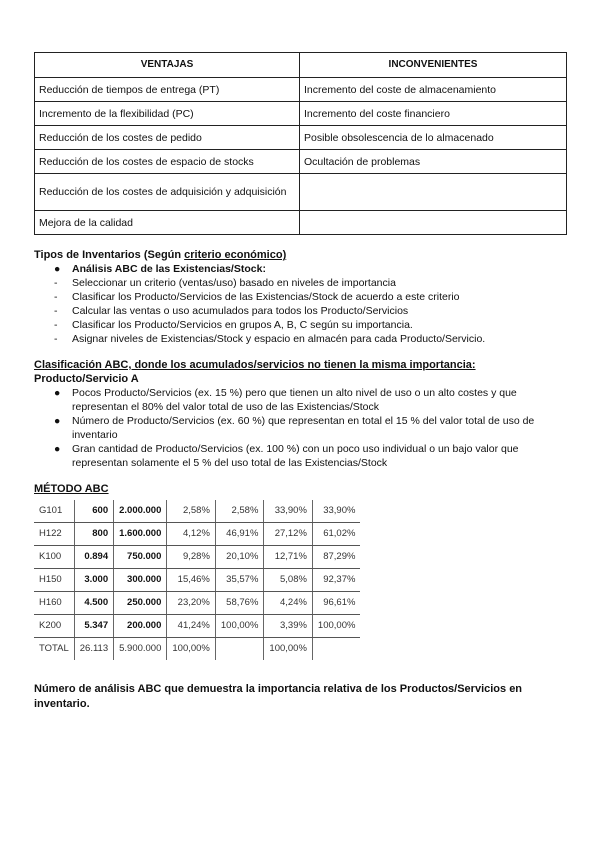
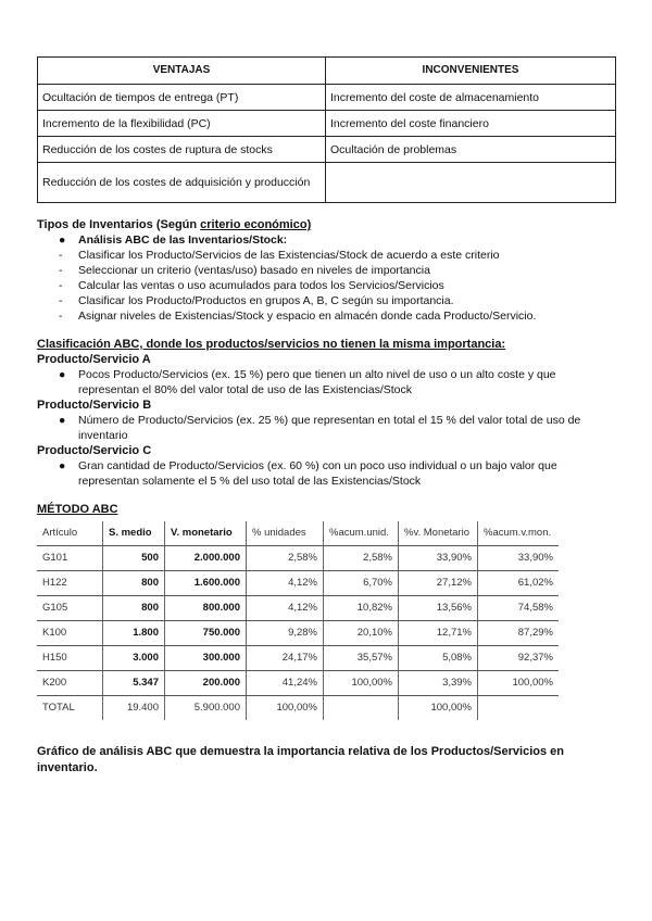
  VENTAJAS	INCONVENIENTES
- Reducción de tiempos de entrega (PT)	Incremento del coste de almacenamiento
+ Ocultación de tiempos de entrega (PT)	Incremento del coste de almacenamiento
  Incremento de la flexibilidad (PC)	Incremento del coste financiero
- Reducción de los costes de pedido	Posible obsolescencia de lo almacenado
- Reducción de los costes de espacio de stocks	Ocultación de problemas
+ Reducción de los costes de ruptura de stocks	Ocultación de problemas
- Reducción de los costes de adquisición y adquisición
+ Reducción de los costes de adquisición y producción
- Mejora de la calidad
  Tipos de Inventarios (Según criterio económico)
  ●
- Análisis ABC de las Existencias/Stock:
+ Análisis ABC de las Inventarios/Stock:
  -
- Seleccionar un criterio (ventas/uso) basado en niveles de importancia
+ Clasificar los Producto/Servicios de las Existencias/Stock de acuerdo a este criterio
  -
- Clasificar los Producto/Servicios de las Existencias/Stock de acuerdo a este criterio
+ Seleccionar un criterio (ventas/uso) basado en niveles de importancia
  -
- Calcular las ventas o uso acumulados para todos los Producto/Servicios
+ Calcular las ventas o uso acumulados para todos los Servicios/Servicios
  -
- Clasificar los Producto/Servicios en grupos A, B, C según su importancia.
+ Clasificar los Producto/Productos en grupos A, B, C según su importancia.
  -
- Asignar niveles de Existencias/Stock y espacio en almacén para cada Producto/Servicio.
+ Asignar niveles de Existencias/Stock y espacio en almacén donde cada Producto/Servicio.
- Clasificación ABC, donde los acumulados/servicios no tienen la misma importancia:
+ Clasificación ABC, donde los productos/servicios no tienen la misma importancia:
  Producto/Servicio A
  ●
- Pocos Producto/Servicios (ex. 15 %) pero que tienen un alto nivel de uso o un alto costes y que representan el 80% del valor total de uso de las Existencias/Stock
+ Pocos Producto/Servicios (ex. 15 %) pero que tienen un alto nivel de uso o un alto coste y que representan el 80% del valor total de uso de las Existencias/Stock
+ Producto/Servicio B
  ●
- Número de Producto/Servicios (ex. 60 %) que representan en total el 15 % del valor total de uso de inventario
+ Número de Producto/Servicios (ex. 25 %) que representan en total el 15 % del valor total de uso de inventario
+ Producto/Servicio C
  ●
- Gran cantidad de Producto/Servicios (ex. 100 %) con un poco uso individual o un bajo valor que representan solamente el 5 % del uso total de las Existencias/Stock
+ Gran cantidad de Producto/Servicios (ex. 60 %) con un poco uso individual o un bajo valor que representan solamente el 5 % del uso total de las Existencias/Stock
  MÉTODO ABC
+ Artículo	S. medio	V. monetario	% unidades	%acum.unid.	%v. Monetario	%acum.v.mon.
- G101	600	2.000.000	2,58%	2,58%	33,90%	33,90%
+ G101	500	2.000.000	2,58%	2,58%	33,90%	33,90%
- H122	800	1.600.000	4,12%	46,91%	27,12%	61,02%
+ H122	800	1.600.000	4,12%	6,70%	27,12%	61,02%
+ G105	800	800.000	4,12%	10,82%	13,56%	74,58%
- K100	0.894	750.000	9,28%	20,10%	12,71%	87,29%
+ K100	1.800	750.000	9,28%	20,10%	12,71%	87,29%
- H150	3.000	300.000	15,46%	35,57%	5,08%	92,37%
+ H150	3.000	300.000	24,17%	35,57%	5,08%	92,37%
- H160	4.500	250.000	23,20%	58,76%	4,24%	96,61%
  K200	5.347	200.000	41,24%	100,00%	3,39%	100,00%
- TOTAL	26.113	5.900.000	100,00%		100,00%
+ TOTAL	19.400	5.900.000	100,00%		100,00%
- Número de análisis ABC que demuestra la importancia relativa de los Productos/Servicios en inventario.
+ Gráfico de análisis ABC que demuestra la importancia relativa de los Productos/Servicios en inventario.
